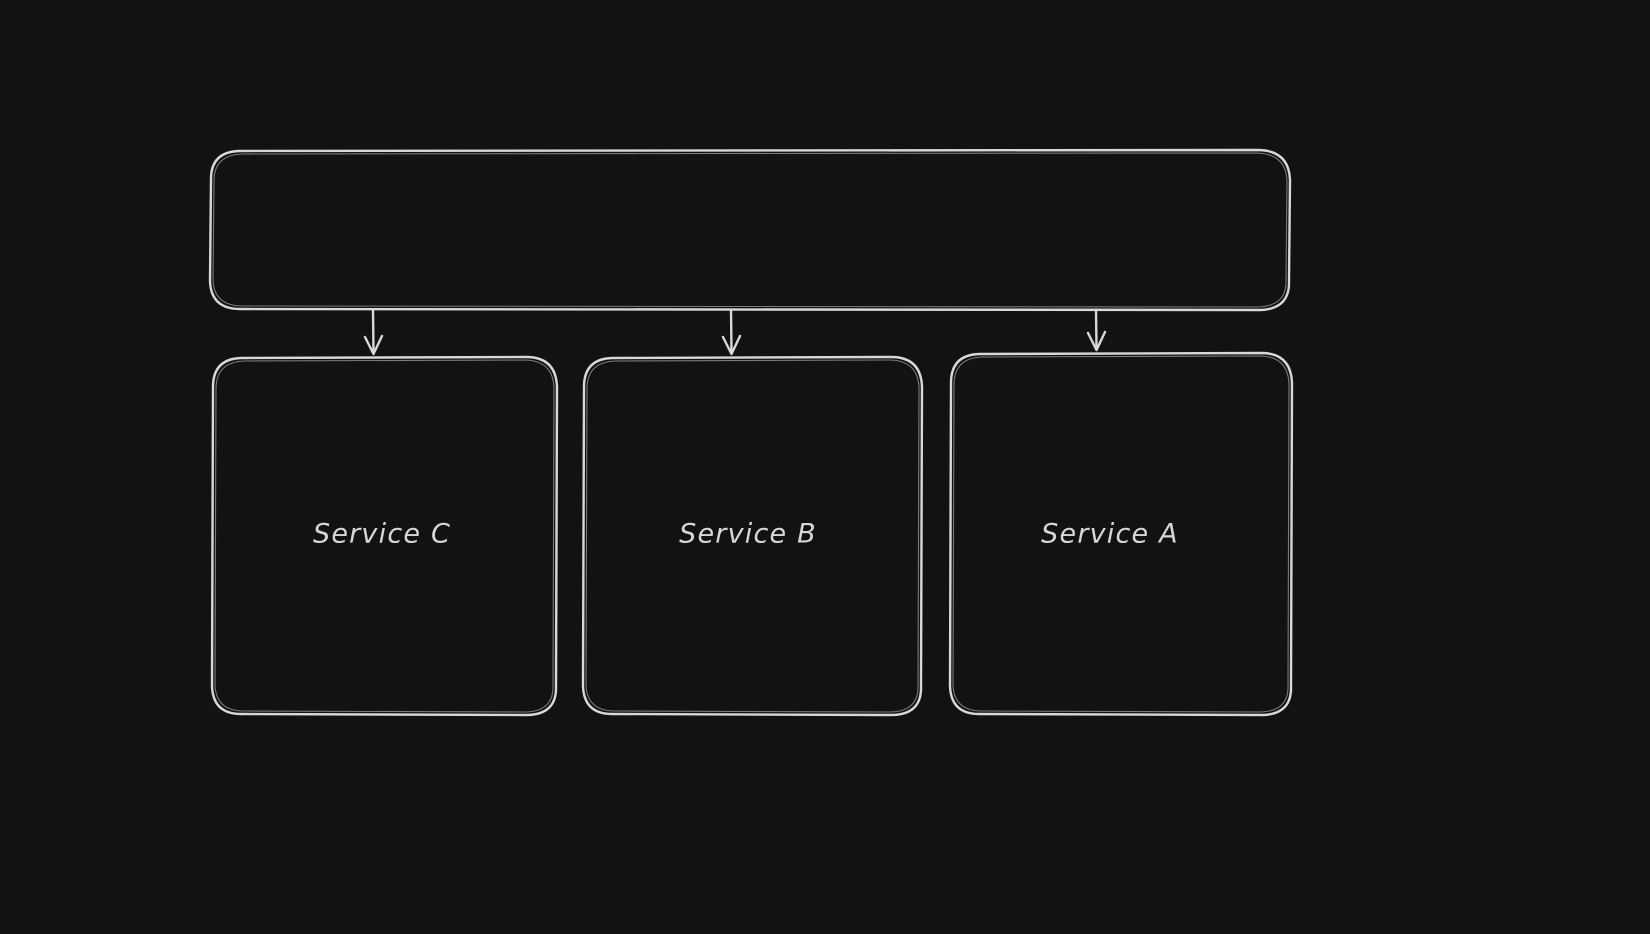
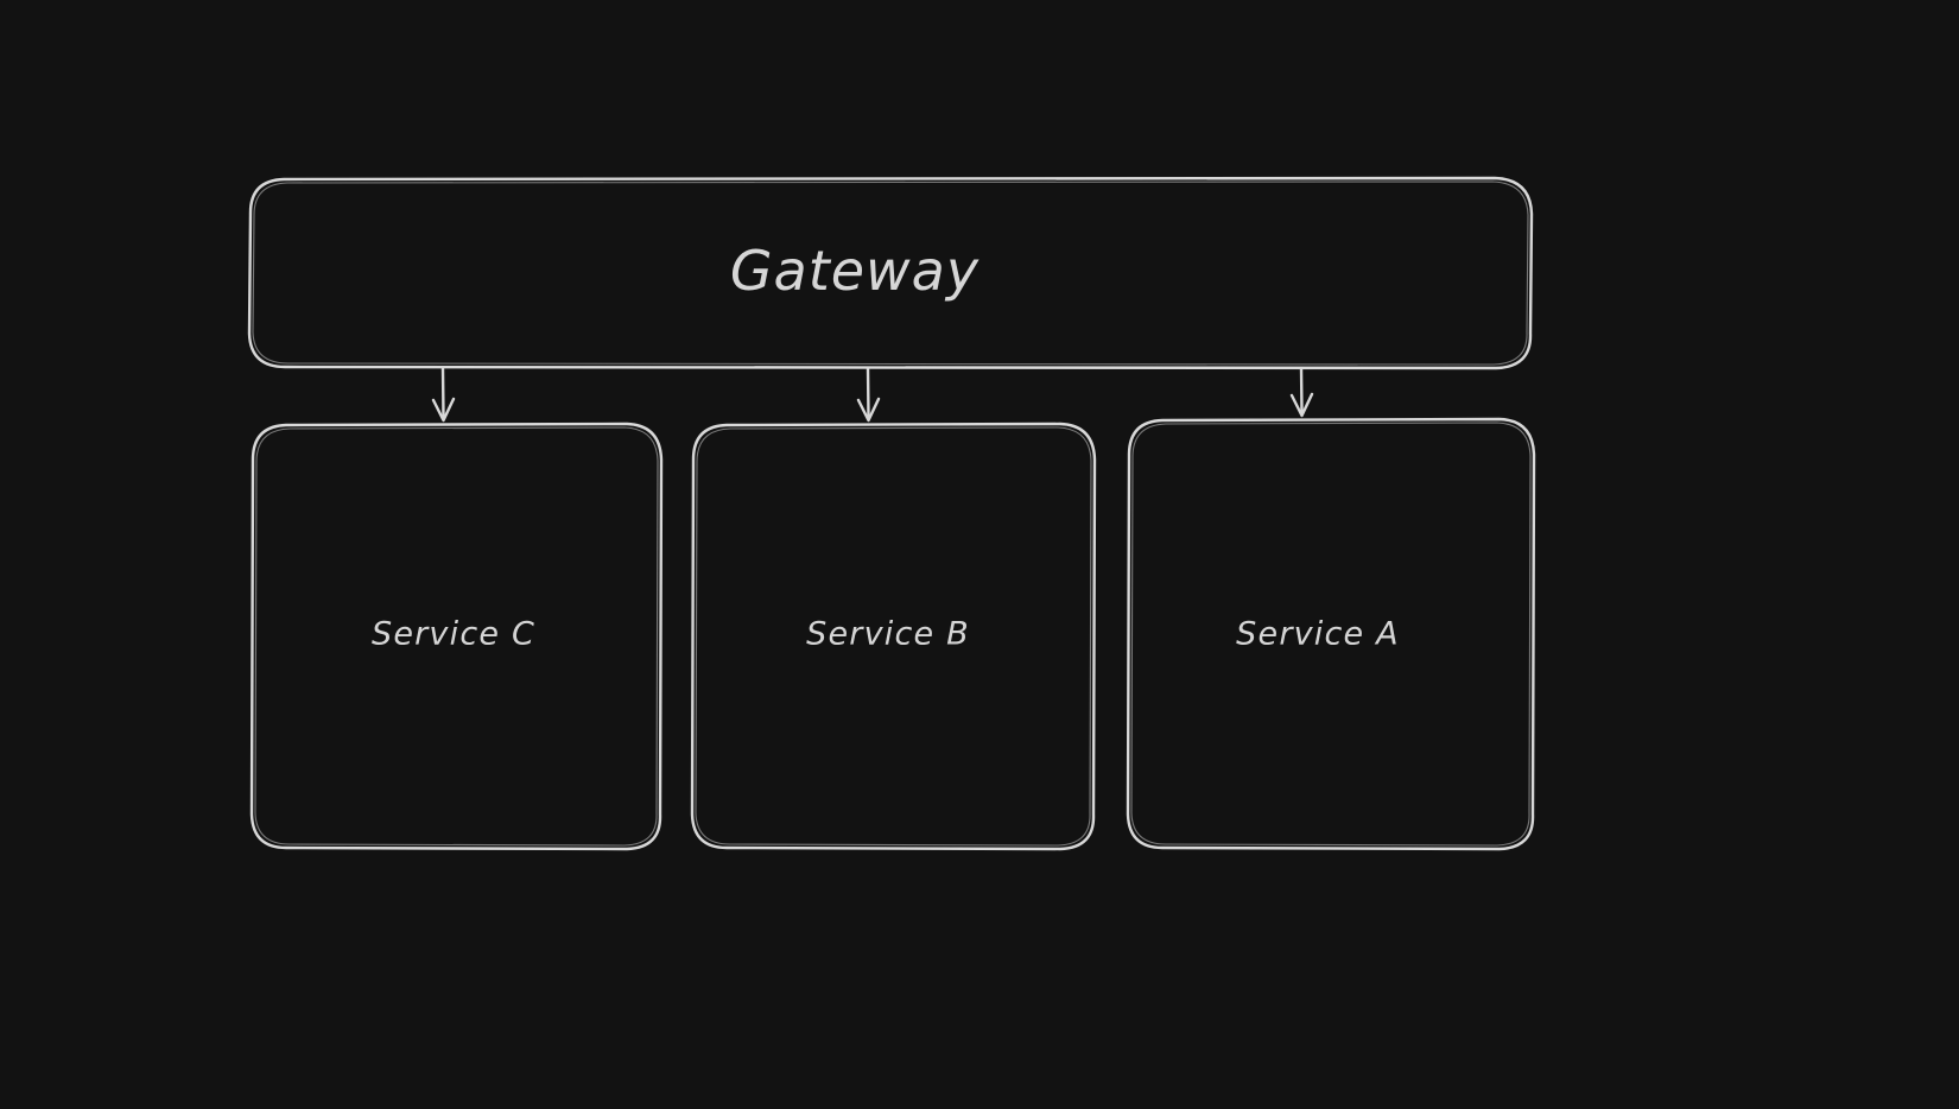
+ Gateway
  Service C
  Service B
  Service A
